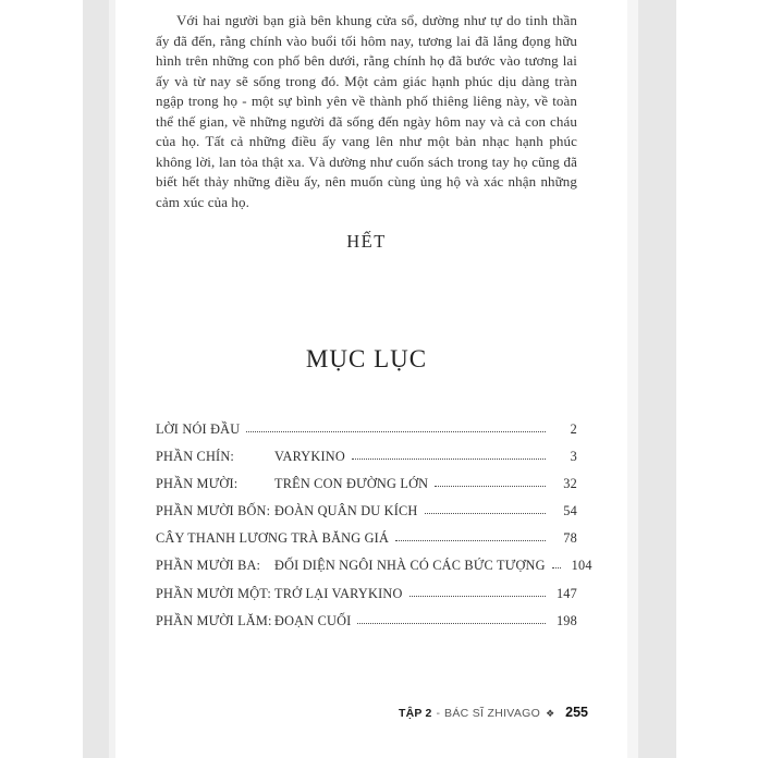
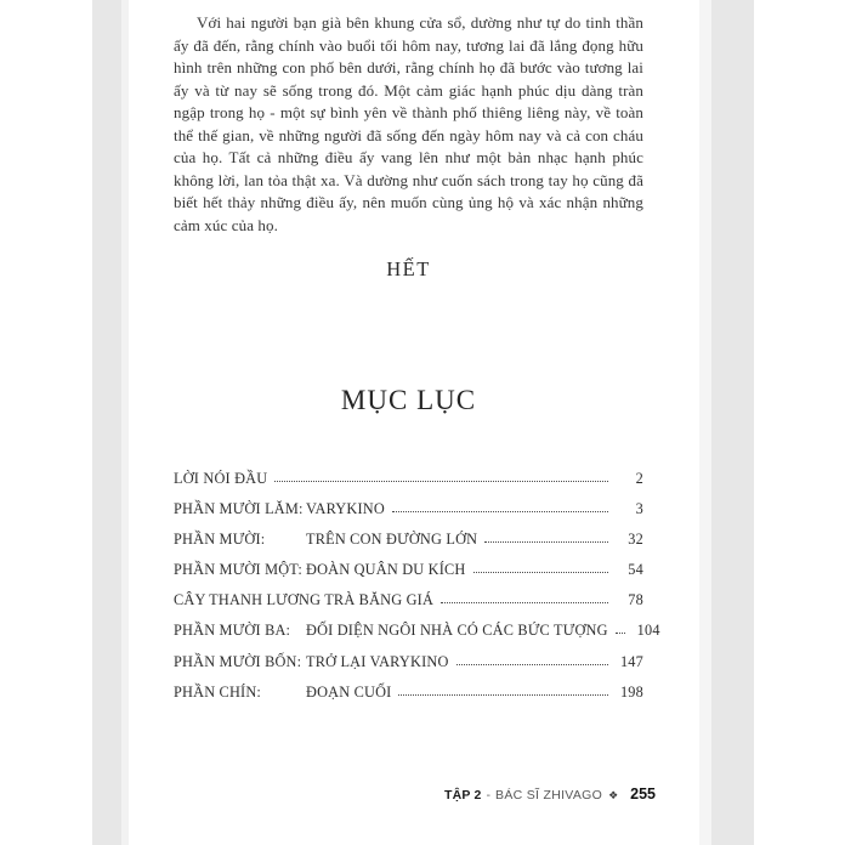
  Với hai người bạn già bên khung cửa sổ, dường như tự do tinh thần ấy đã đến, rằng chính vào buổi tối hôm nay, tương lai đã lắng đọng hữu hình trên những con phố bên dưới, rằng chính họ đã bước vào tương lai ấy và từ nay sẽ sống trong đó. Một cảm giác hạnh phúc dịu dàng tràn ngập trong họ - một sự bình yên về thành phố thiêng liêng này, về toàn thể thế gian, về những người đã sống đến ngày hôm nay và cả con cháu của họ. Tất cả những điều ấy vang lên như một bản nhạc hạnh phúc không lời, lan tỏa thật xa. Và dường như cuốn sách trong tay họ cũng đã biết hết thảy những điều ấy, nên muốn cùng ủng hộ và xác nhận những cảm xúc của họ.
  HẾT
  MỤC LỤC
  LỜI NÓI ĐẦU
  2
- PHẦN CHÍN:
+ PHẦN MƯỜI LĂM:
  VARYKINO
  3
  PHẦN MƯỜI:
  TRÊN CON ĐƯỜNG LỚN
  32
- PHẦN MƯỜI BỐN:
+ PHẦN MƯỜI MỘT:
  ĐOÀN QUÂN DU KÍCH
  54
  CÂY THANH LƯƠNG TRÀ BĂNG GIÁ
  78
  PHẦN MƯỜI BA:
  ĐỐI DIỆN NGÔI NHÀ CÓ CÁC BỨC TƯỢNG
  104
- PHẦN MƯỜI MỘT:
+ PHẦN MƯỜI BỐN:
  TRỞ LẠI VARYKINO
  147
- PHẦN MƯỜI LĂM:
+ PHẦN CHÍN:
  ĐOẠN CUỐI
  198
  TẬP 2
  -
  BÁC SĨ ZHIVAGO
  ❖
  255
